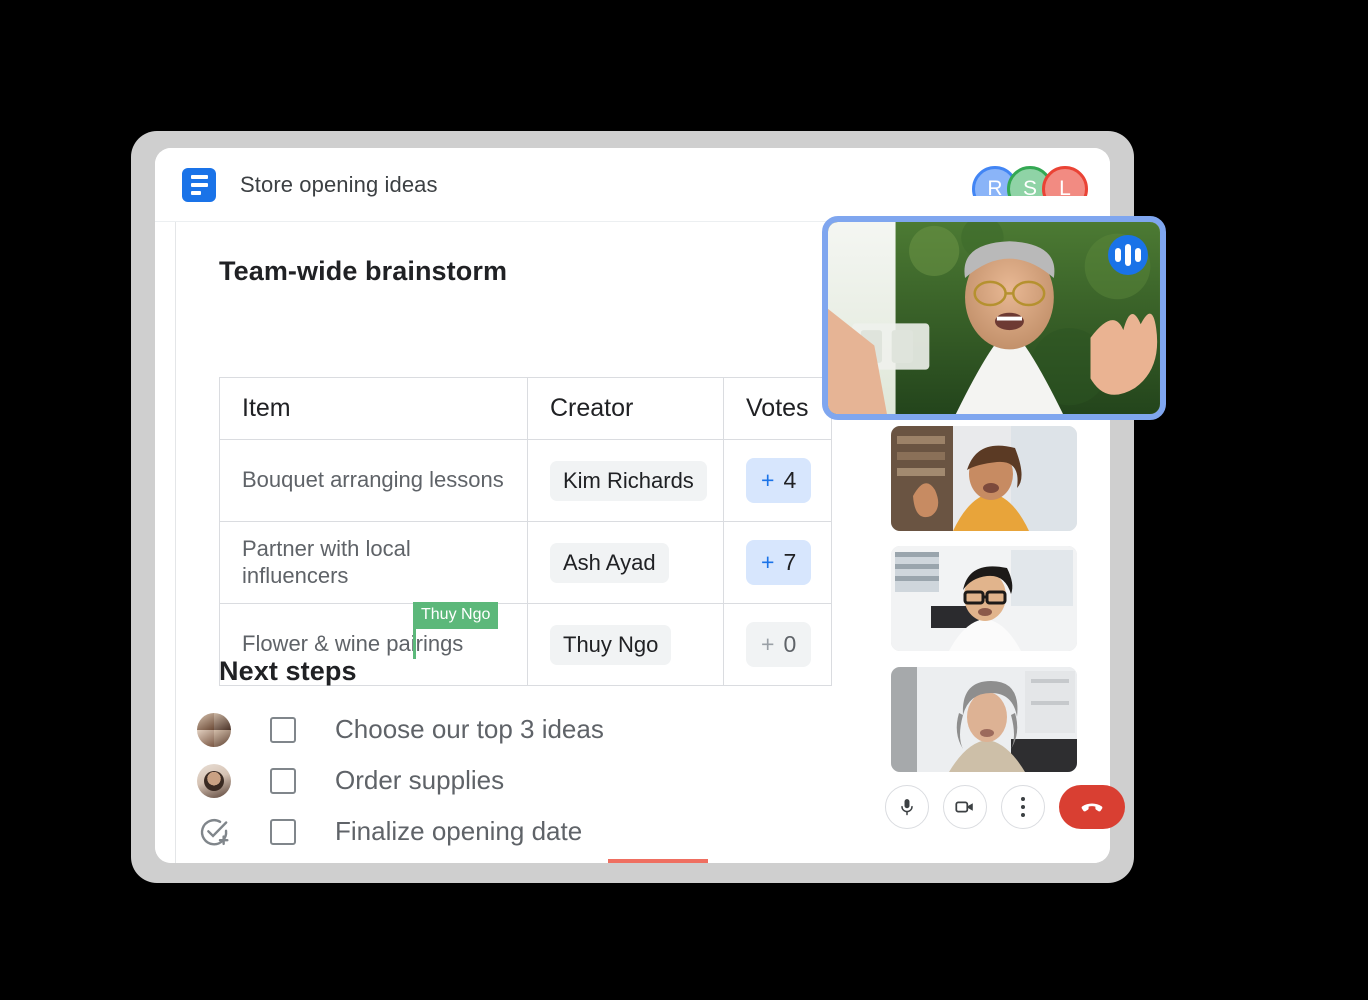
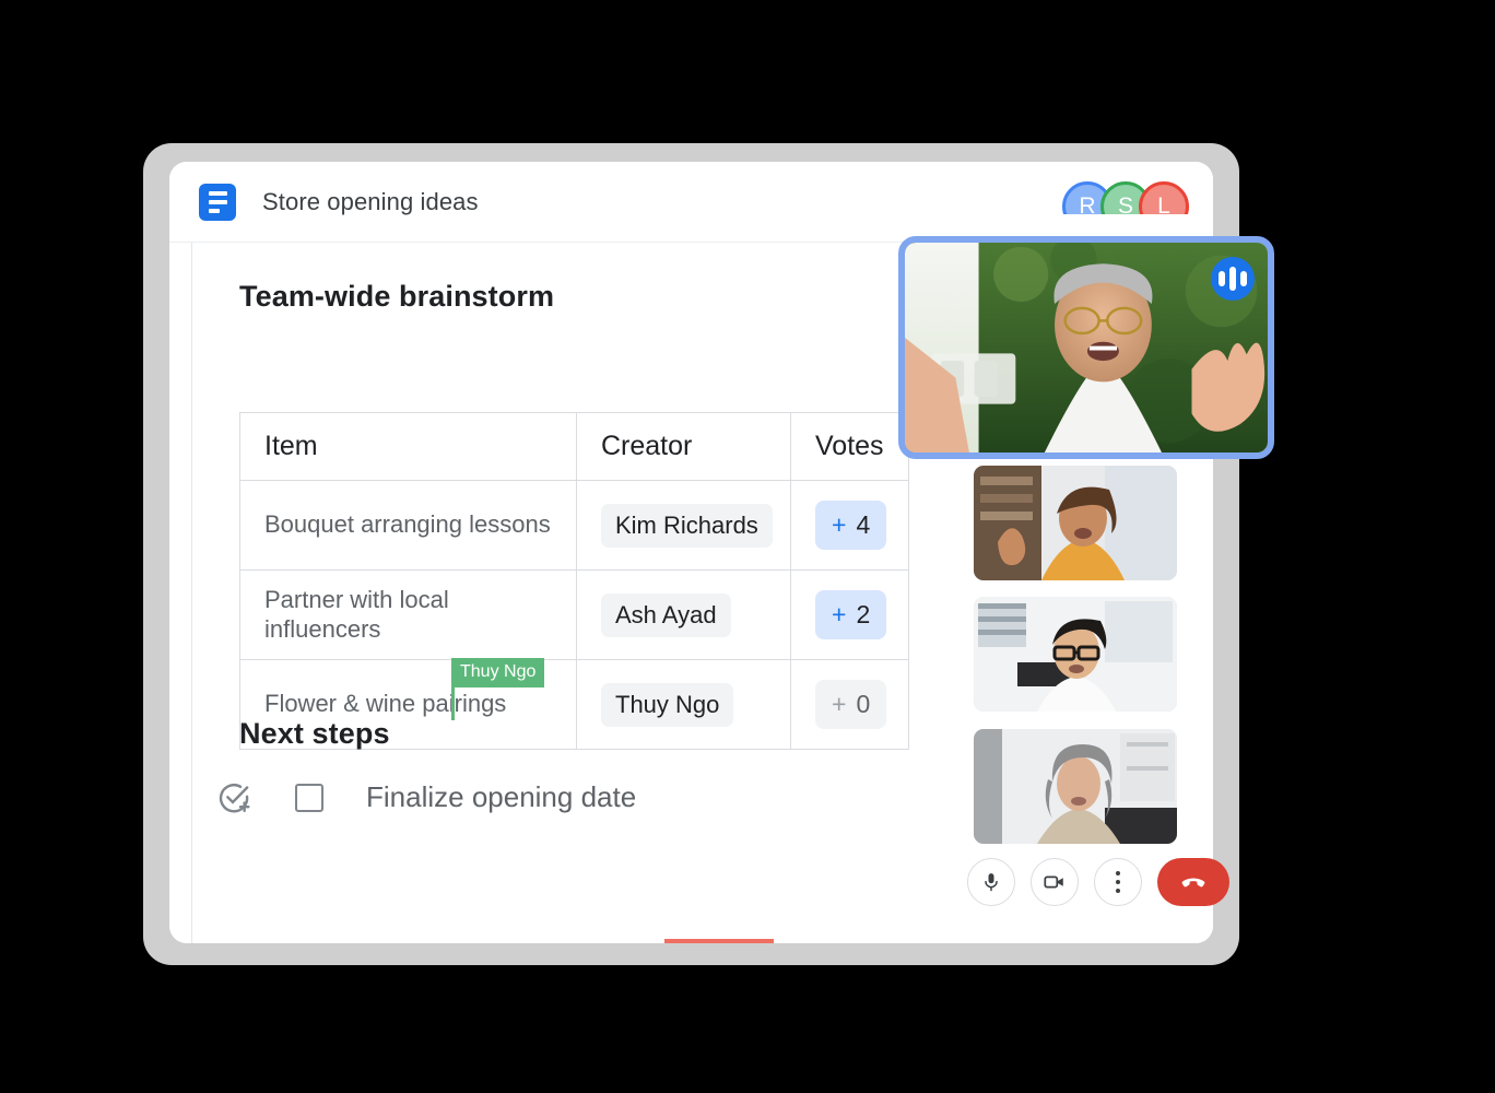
  Store opening ideas
  R
  S
  L
  Team-wide brainstorm
  Item	Creator	Votes
  Bouquet arranging lessons	Kim Richards	+ 4
- Partner with local influencers	Ash Ayad	+ 7
+ Partner with local influencers	Ash Ayad	+ 2
  Flower & wine parings	Thuy Ngo	+ 0
  Thuy Ngo
  Next steps
- Choose our top 3 ideas
- Order supplies
  Finalize opening date
